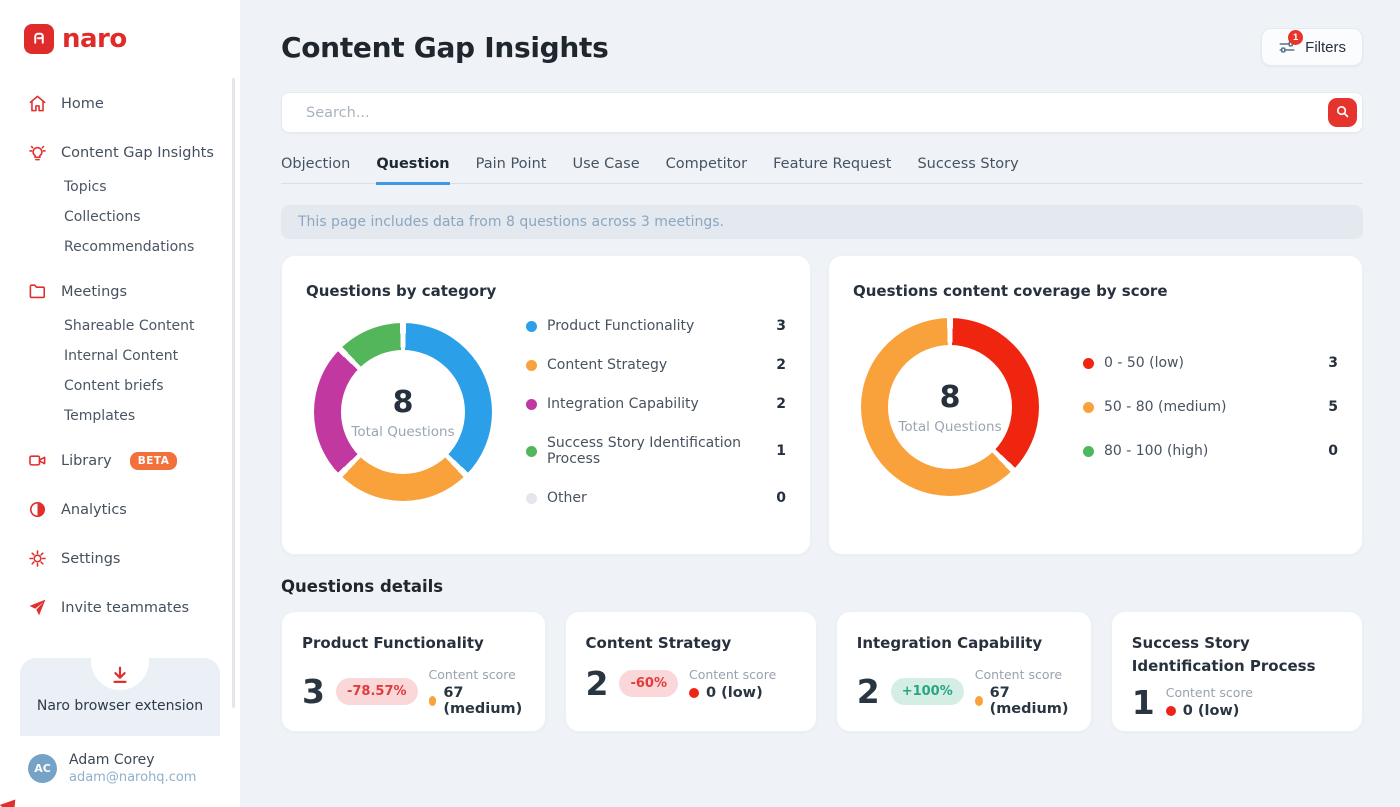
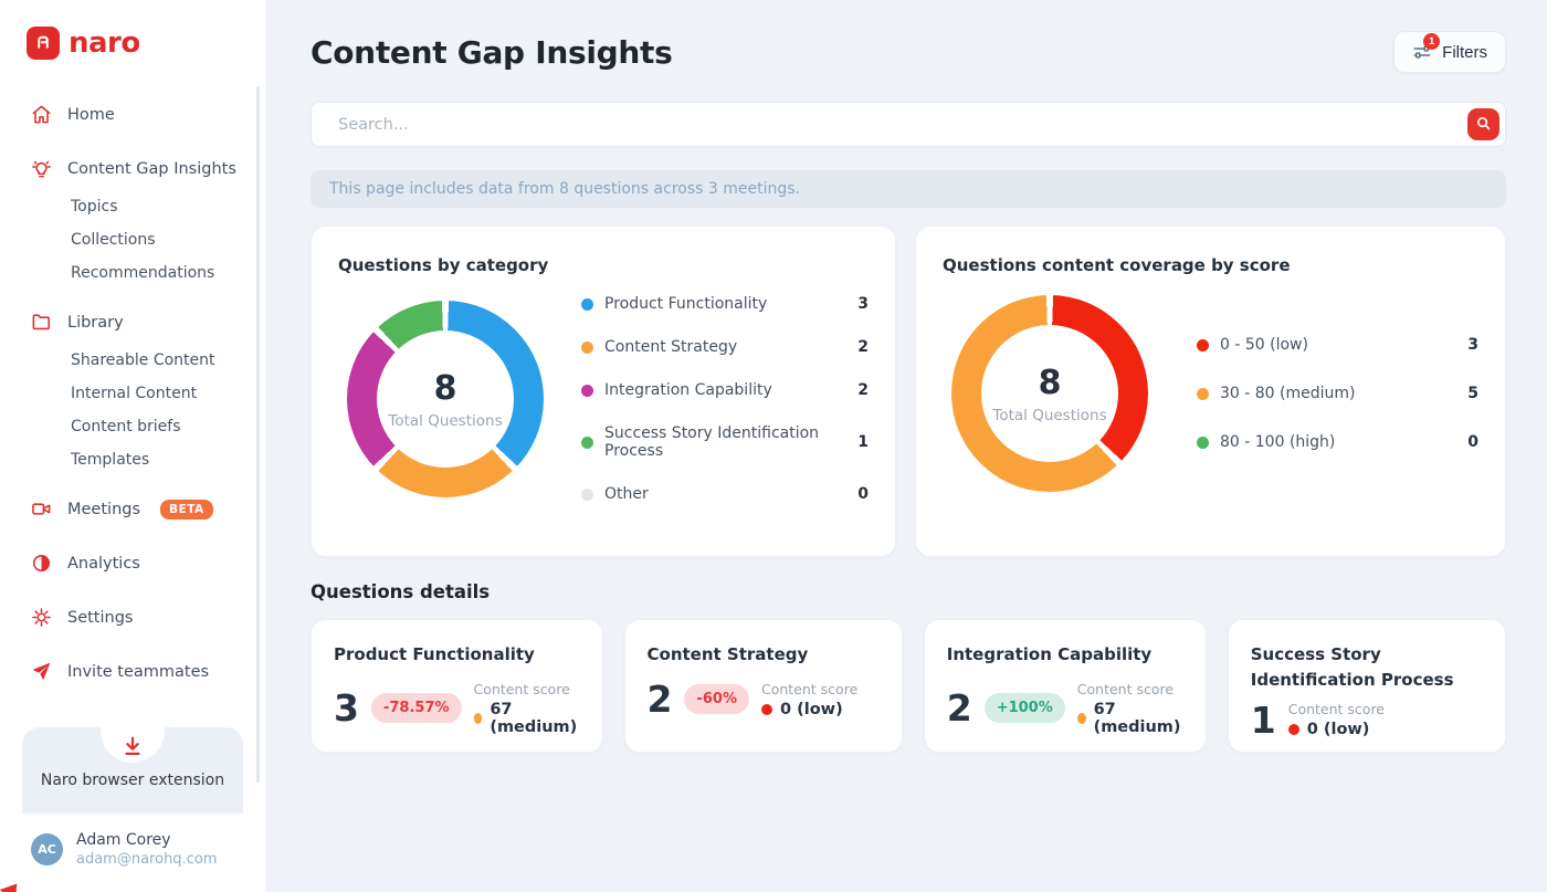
  naro
  Home
  Content Gap Insights
  Topics
  Collections
  Recommendations
- Meetings
+ Library
  Shareable Content
  Internal Content
  Content briefs
  Templates
- Library
+ Meetings
  BETA
  Analytics
  Settings
  Invite teammates
  Naro browser extension
  AC
  Adam Corey
  adam@narohq.com
  Content Gap Insights
  1
  Filters
  Search...
- Objection
- Question
- Pain Point
- Use Case
- Competitor
- Feature Request
- Success Story
  This page includes data from 8 questions across 3 meetings.
  Questions by category
  8
  Total Questions
  Product Functionality
  3
  Content Strategy
  2
  Integration Capability
  2
  Success Story Identification Process
  1
  Other
  0
  Questions content coverage by score
  8
  Total Questions
  0 - 50 (low)
  3
- 50 - 80 (medium)
+ 30 - 80 (medium)
  5
  80 - 100 (high)
  0
  Questions details
  Product Functionality
  3
  -78.57%
  Content score
  67 (medium)
  Content Strategy
  2
  -60%
  Content score
  0 (low)
  Integration Capability
  2
  +100%
  Content score
  67 (medium)
  Success Story Identification Process
  1
  Content score
  0 (low)
